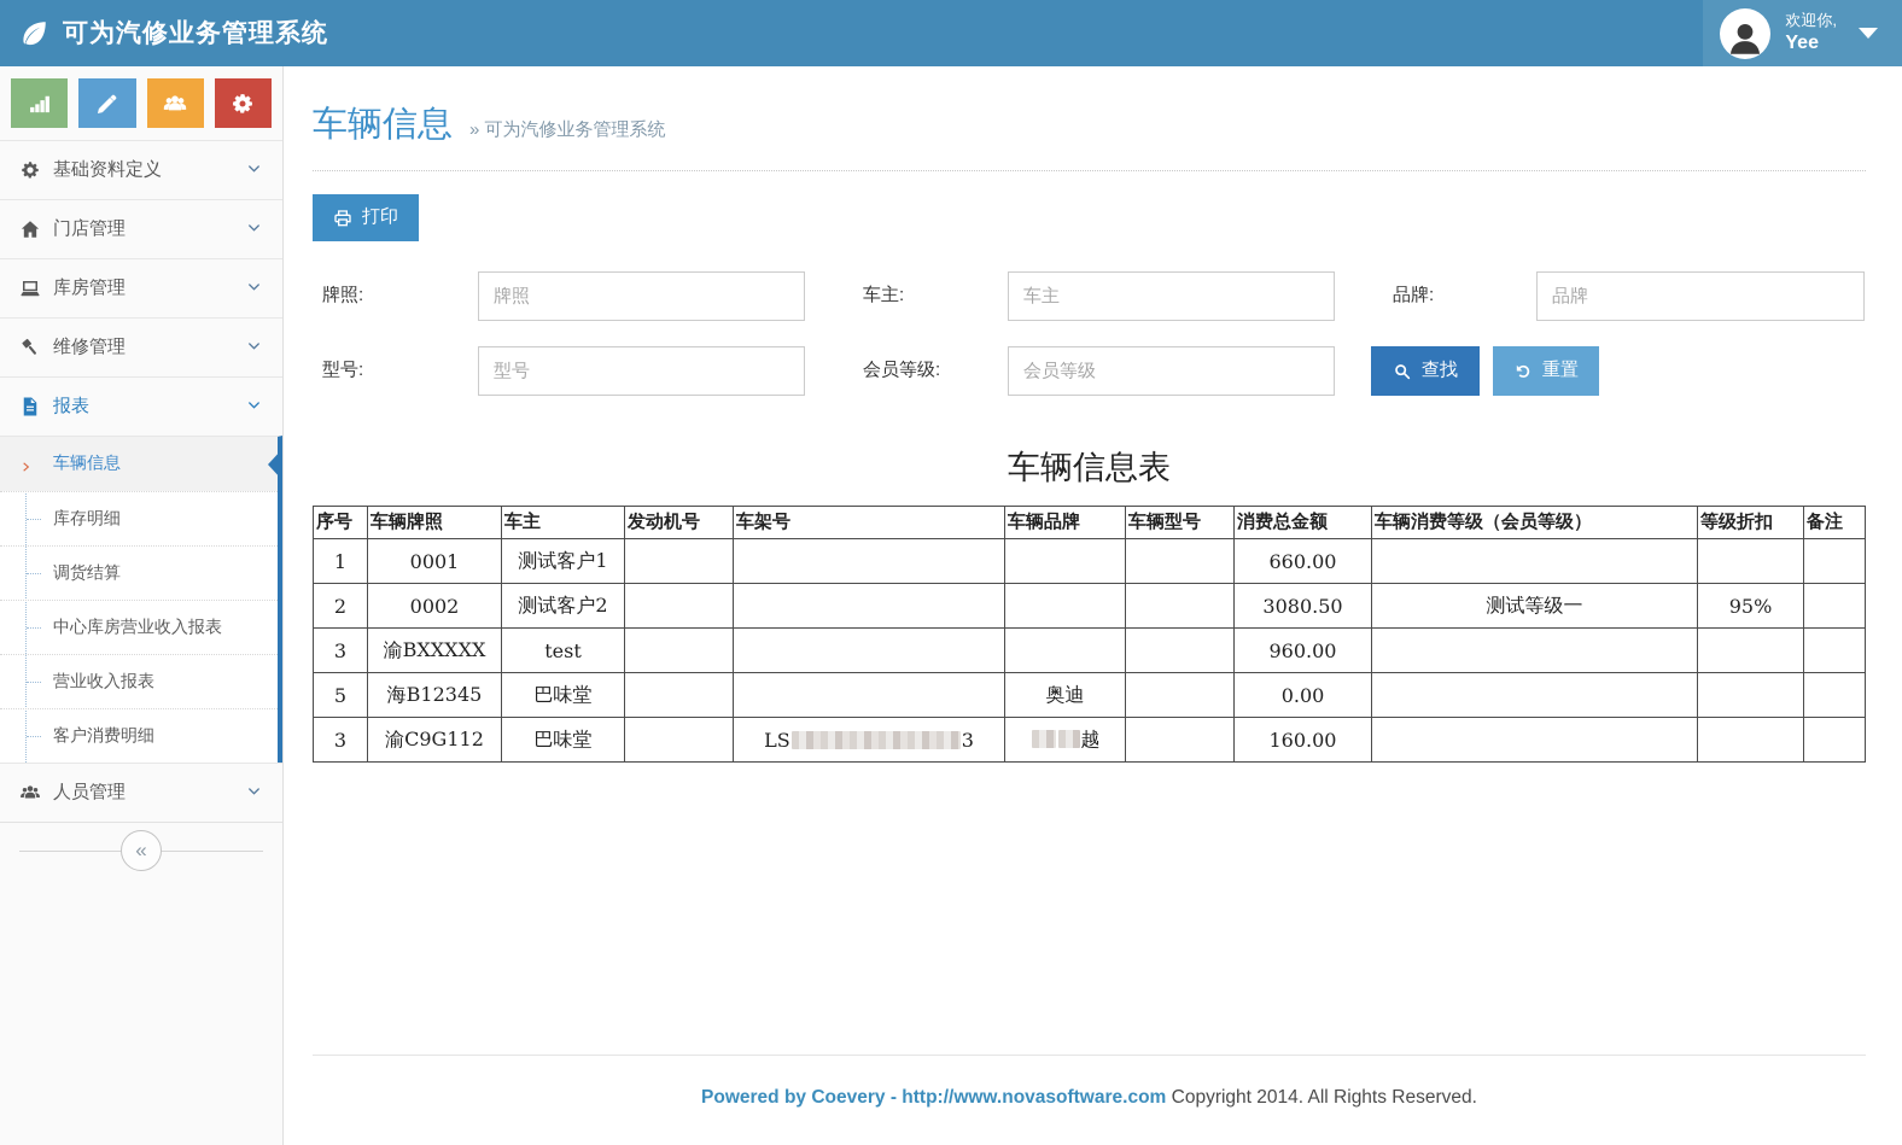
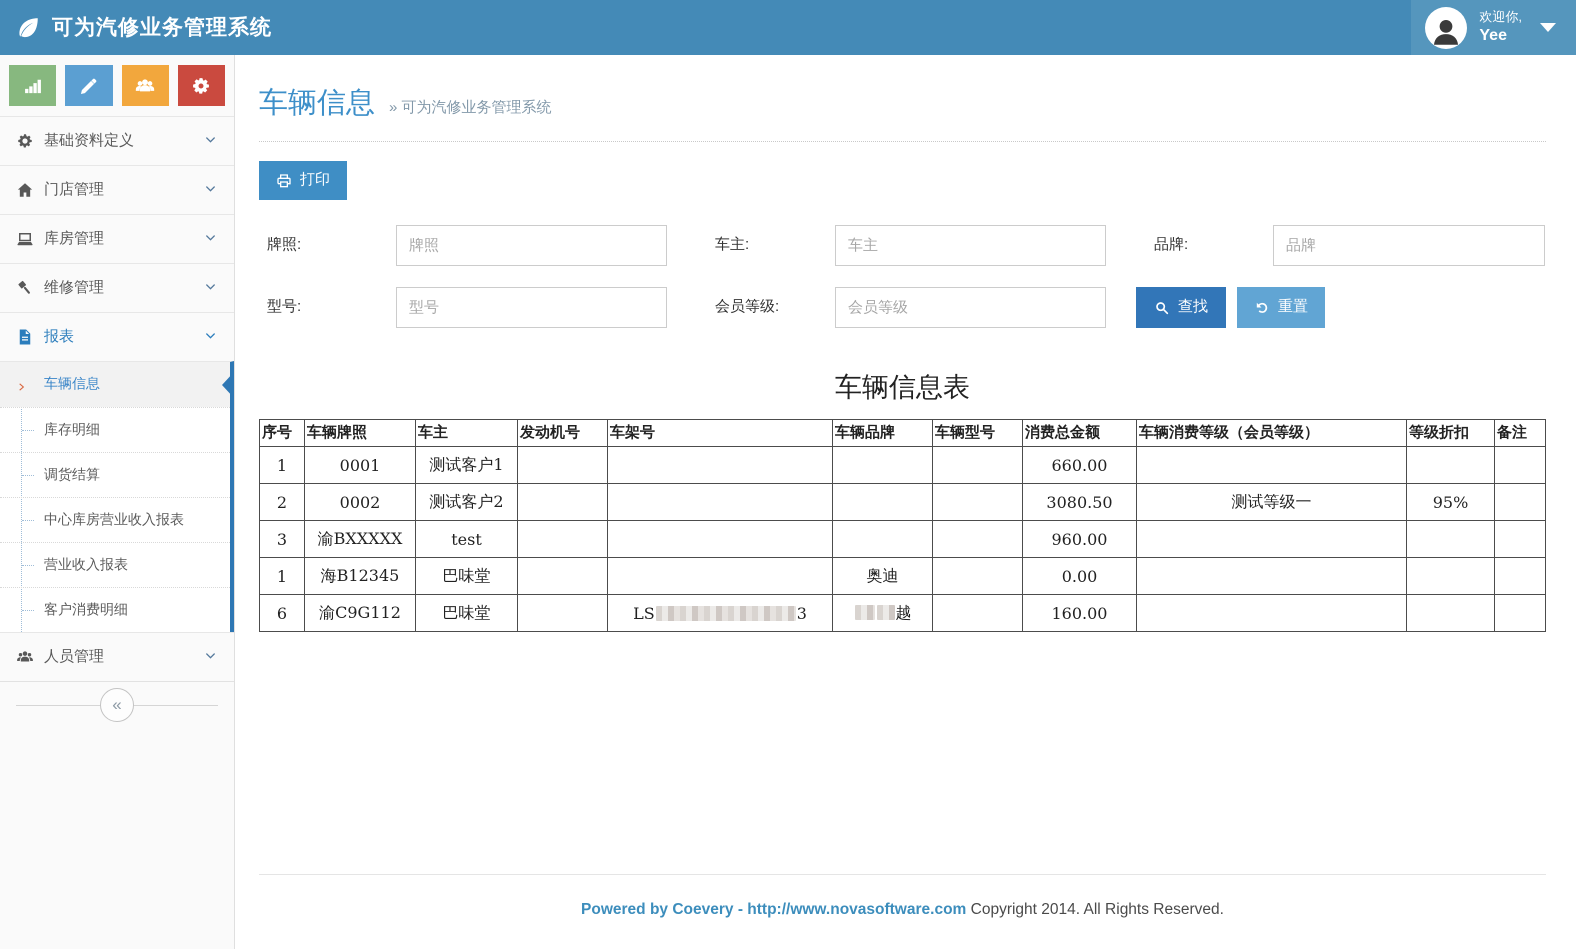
  可为汽修业务管理系统
  欢迎你,
  Yee
  基础资料定义
  门店管理
  库房管理
  维修管理
  报表
  车辆信息
  库存明细
  调货结算
  中心库房营业收入报表
  营业收入报表
  客户消费明细
  人员管理
  «
  车辆信息
  » 可为汽修业务管理系统
  打印
  牌照:
  牌照
  车主:
  车主
  品牌:
  品牌
  型号:
  型号
  会员等级:
  会员等级
  查找
  重置
  车辆信息表
  序号	车辆牌照	车主	发动机号	车架号	车辆品牌	车辆型号	消费总金额	车辆消费等级（会员等级）	等级折扣	备注
  1	0001	测试客户1					660.00
  2	0002	测试客户2					3080.50	测试等级一	95%
  3	渝BXXXXX	test					960.00
- 5	海B12345	巴味堂			奥迪		0.00
+ 1	海B12345	巴味堂			奥迪		0.00
- 3	渝C9G112	巴味堂		LS 3	越		160.00
+ 6	渝C9G112	巴味堂		LS 3	越		160.00
  Powered by Coevery - http://www.novasoftware.com Copyright 2014. All Rights Reserved.
